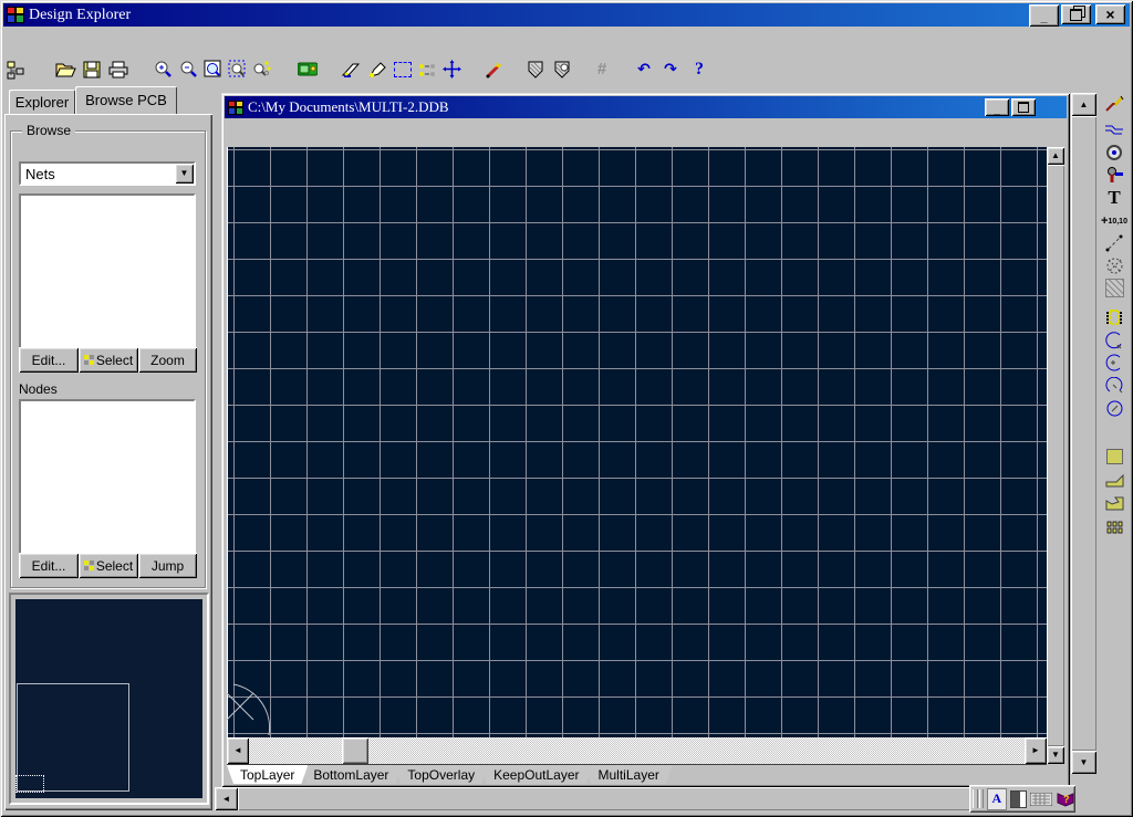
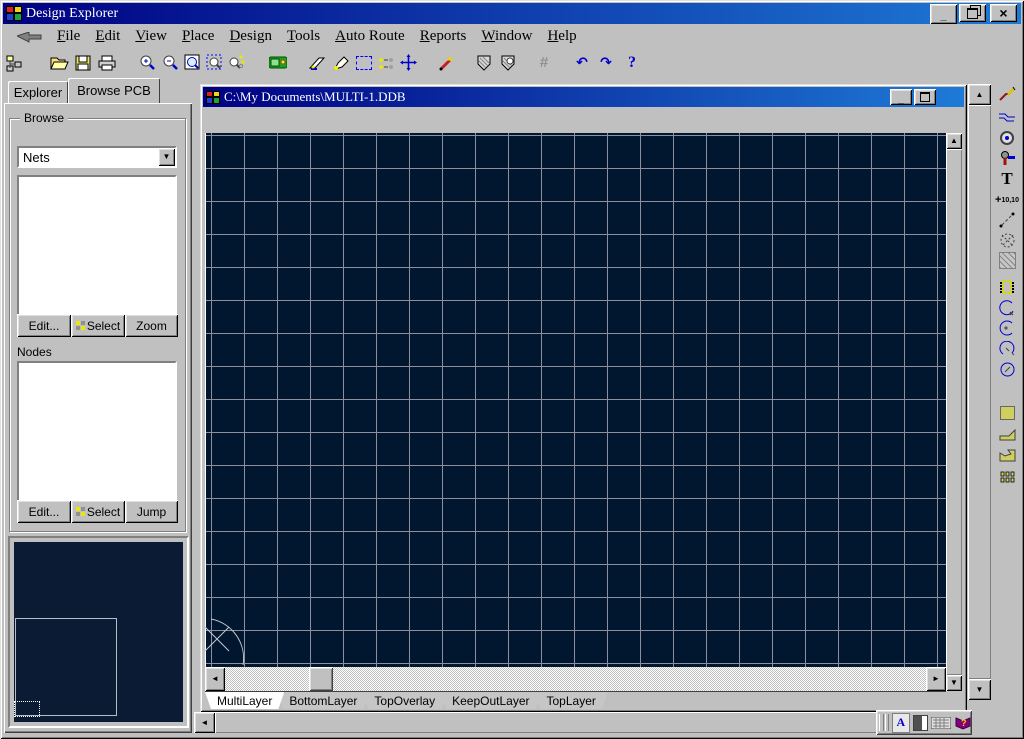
  Design Explorer
  _
  ×
+ File
+ Edit
+ View
+ Place
+ Design
+ Tools
+ Auto Route
+ Reports
+ Window
+ Help
  #
  ↶
  ↷
  ?
  Explorer
  Browse PCB
  Browse
  Nets
  ▼
  Edit...
  Select
  Zoom
  Nodes
  Edit...
  Select
  Jump
- C:\My Documents\MULTI-2.DDB
+ C:\My Documents\MULTI-1.DDB
  _
  ▲
  ▼
  ◄
  ►
- TopLayer
+ MultiLayer
  BottomLayer
  TopOverlay
  KeepOutLayer
- MultiLayer
+ TopLayer
  ▲
  ▼
  ◄
  A
  ?
  T
  +
